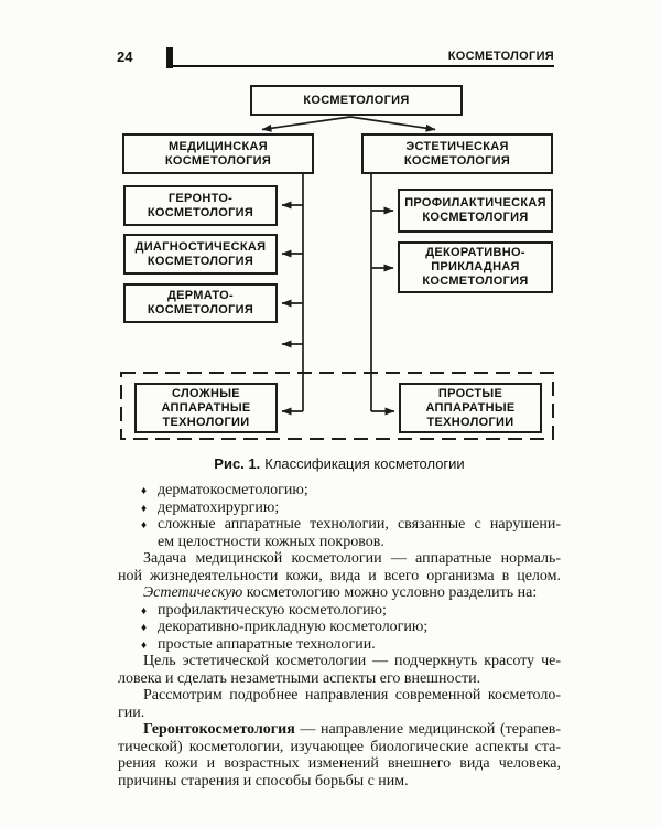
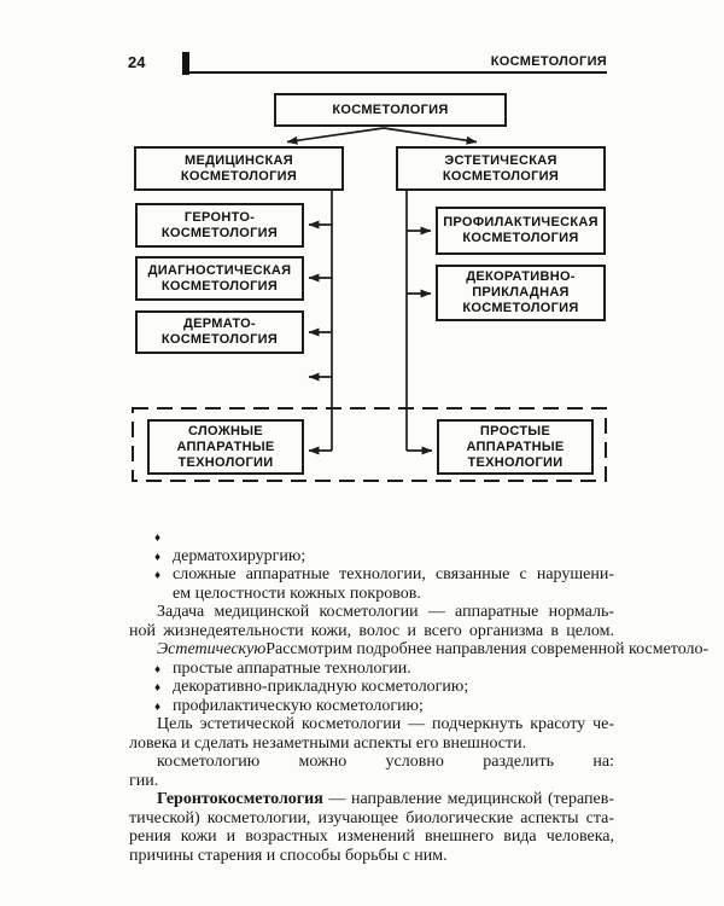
  24
  КОСМЕТОЛОГИЯ
  КОСМЕТОЛОГИЯ
  МЕДИЦИНСКАЯ
  КОСМЕТОЛОГИЯ
  ЭСТЕТИЧЕСКАЯ
  КОСМЕТОЛОГИЯ
  ГЕРОНТО-
  КОСМЕТОЛОГИЯ
  ДИАГНОСТИЧЕСКАЯ
  КОСМЕТОЛОГИЯ
  ДЕРМАТО-
  КОСМЕТОЛОГИЯ
  СЛОЖНЫЕ
  АППАРАТНЫЕ
  ТЕХНОЛОГИИ
  ПРОФИЛАКТИЧЕСКАЯ
  КОСМЕТОЛОГИЯ
  ДЕКОРАТИВНО-
  ПРИКЛАДНАЯ
  КОСМЕТОЛОГИЯ
  ПРОСТЫЕ
  АППАРАТНЫЕ
  ТЕХНОЛОГИИ
- Рис. 1. Классификация косметологии
  ♦
- дерматокосметологию;
  ♦
  дерматохирургию;
  ♦
  сложные аппаратные технологии, связанные с нарушени-
  ем целостности кожных покровов.
  Задача медицинской косметологии — аппаратные нормаль-
- ной жизнедеятельности кожи, вида и всего организма в целом.
+ ной жизнедеятельности кожи, волос и всего организма в целом.
- Эстетическую косметологию можно условно разделить на:
+ ЭстетическуюРассмотрим подробнее направления современной косметоло-
  ♦
- профилактическую косметологию;
+ простые аппаратные технологии.
  ♦
  декоративно-прикладную косметологию;
  ♦
- простые аппаратные технологии.
+ профилактическую косметологию;
  Цель эстетической косметологии — подчеркнуть красоту че-
  ловека и сделать незаметными аспекты его внешности.
- Рассмотрим подробнее направления современной косметоло-
+ косметологию можно условно разделить на:
  гии.
  Геронтокосметология — направление медицинской (терапев-
  тической) косметологии, изучающее биологические аспекты ста-
  рения кожи и возрастных изменений внешнего вида человека,
  причины старения и способы борьбы с ним.
